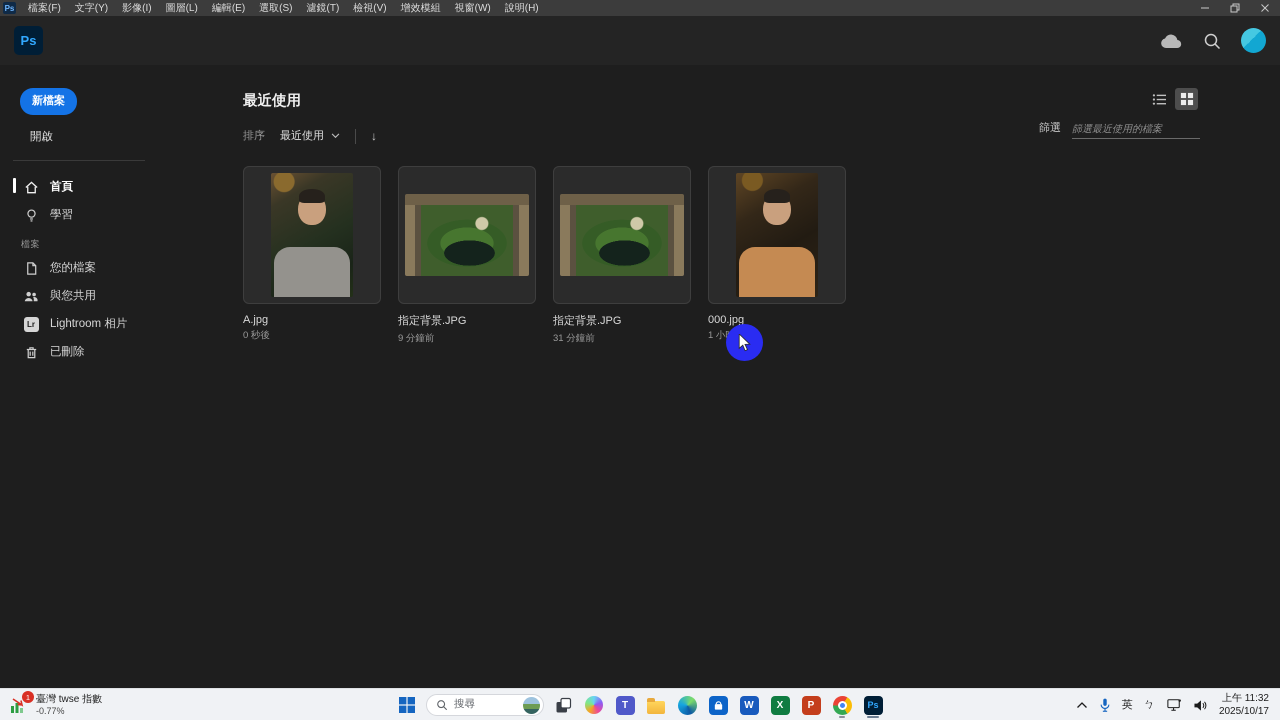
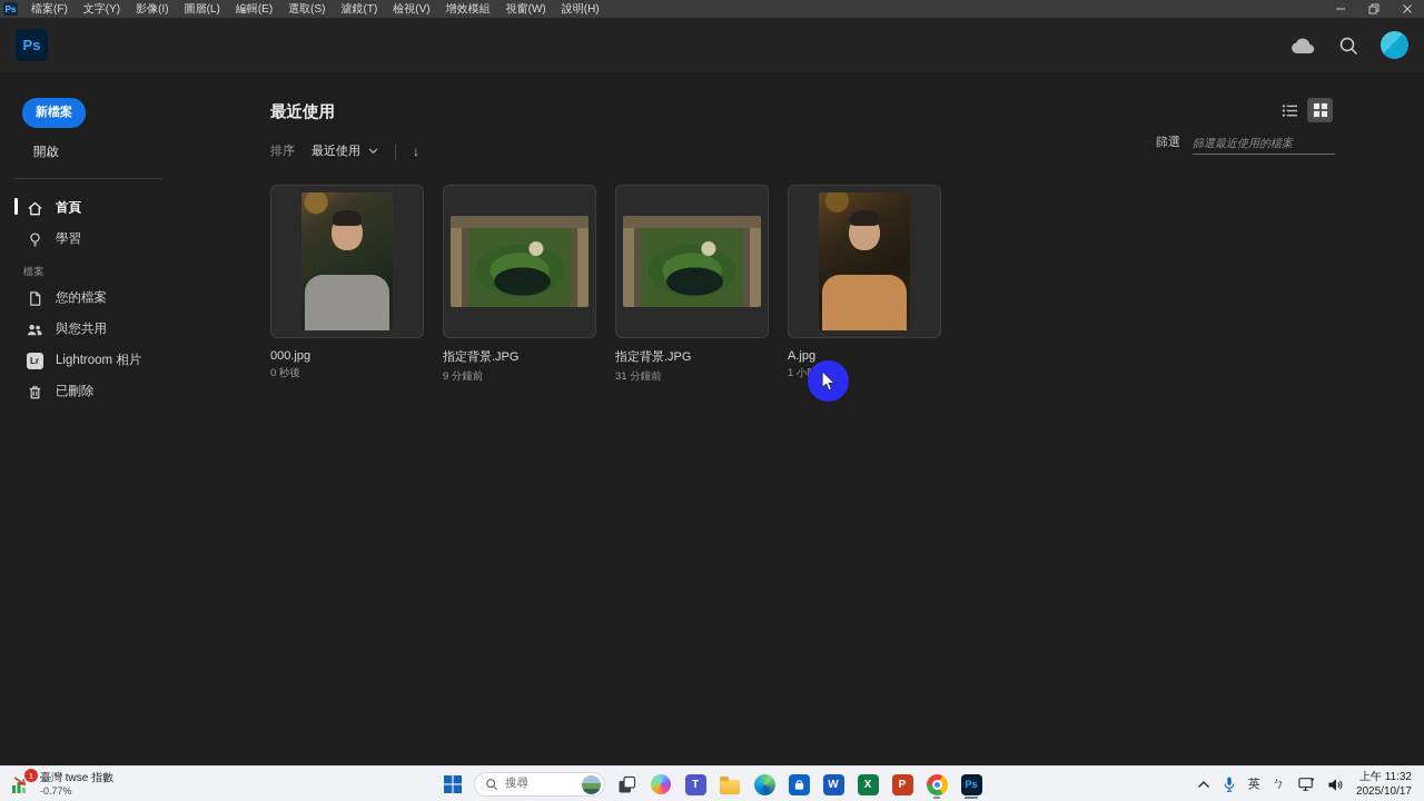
  Ps
  檔案(F)
  文字(Y)
  影像(I)
  圖層(L)
  編輯(E)
  選取(S)
  濾鏡(T)
  檢視(V)
  增效模組
  視窗(W)
  說明(H)
  Ps
  新檔案
  開啟
  首頁
  學習
  檔案
  您的檔案
  與您共用
  Lr
  Lightroom 相片
  已刪除
  最近使用
  排序
  最近使用
  ↓
  篩選
  篩選最近使用的檔案
- A.jpg
+ 000.jpg
  0 秒後
  指定背景.JPG
  9 分鐘前
  指定背景.JPG
  31 分鐘前
- 000.jpg
+ A.jpg
  1
  臺灣 twse 指數
  -0.77%
  搜尋
  T
  W
  X
  P
  Ps
  英
  ㄅ
  上午 11:32
  2025/10/17
